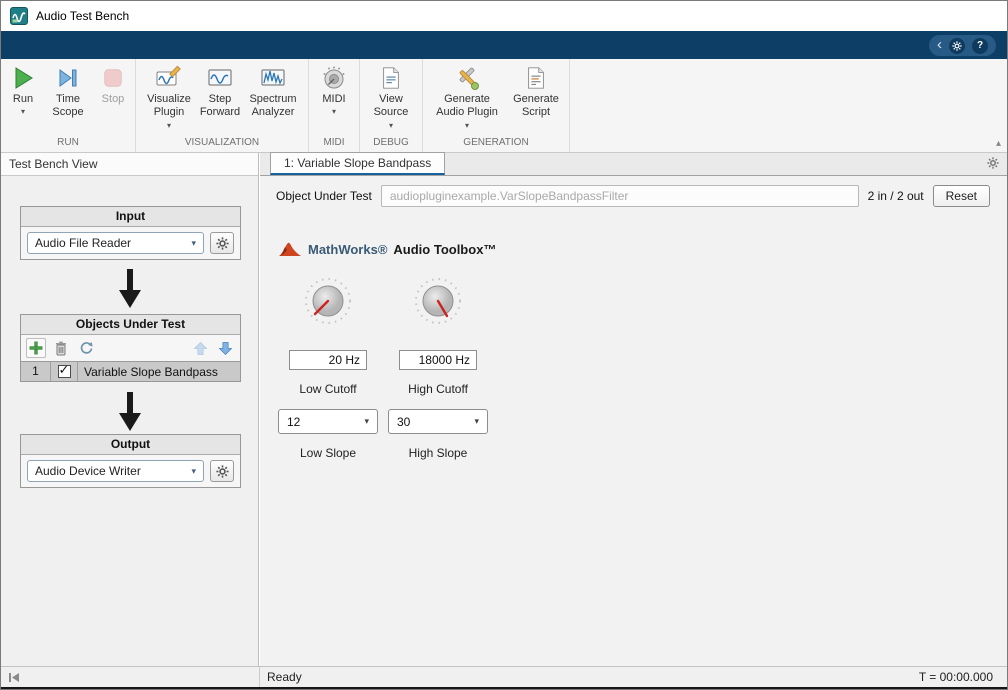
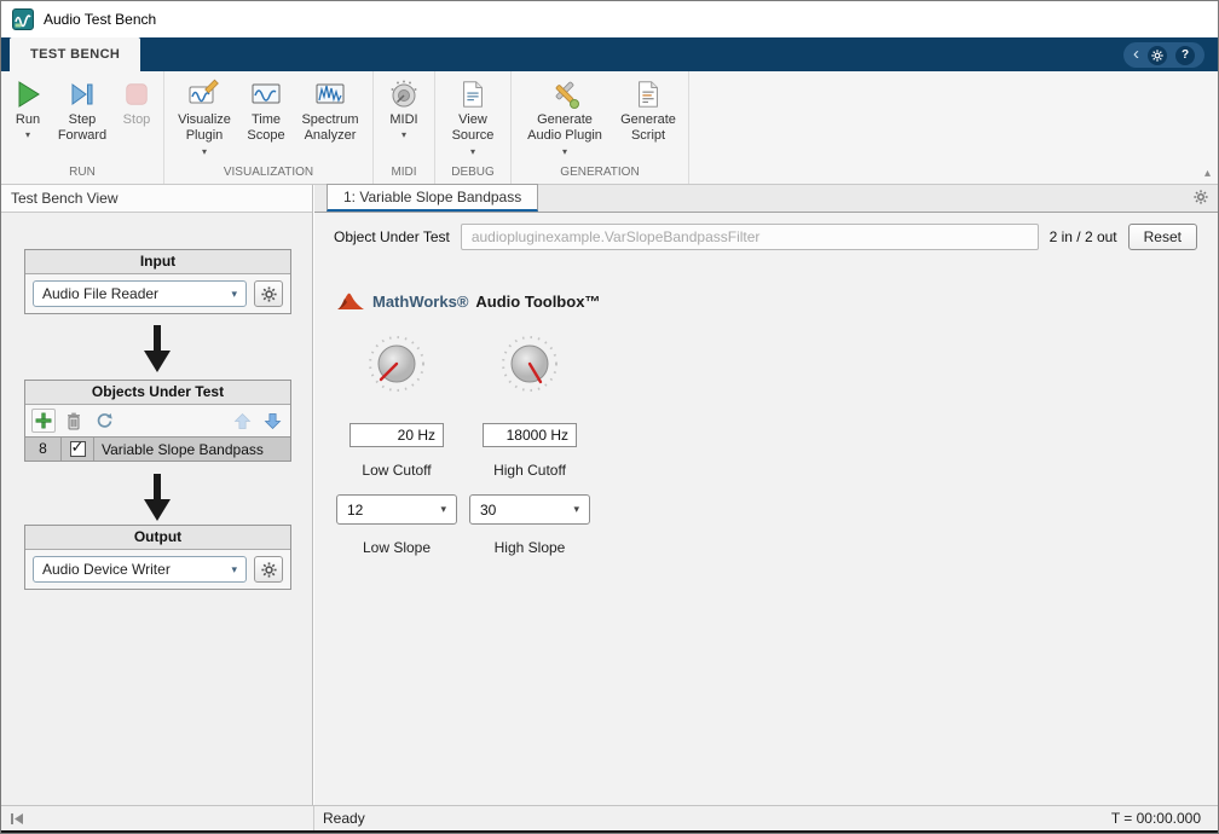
  Audio Test Bench
+ TEST BENCH
  ‹
  ?
  Run
  ▾
- Time Scope
+ Step Forward
  Stop
  RUN
  Visualize Plugin
  ▾
- Step Forward
+ Time Scope
  Spectrum Analyzer
  VISUALIZATION
  MIDI
  ▾
  MIDI
  View Source
  ▾
  DEBUG
  Generate Audio Plugin
  ▾
  Generate Script
  GENERATION
  ▴
  Test Bench View
  Input
  Audio File Reader
  ▾
  Objects Under Test
- 1
+ 8
  ✓
  Variable Slope Bandpass
  Output
  Audio Device Writer
  ▾
  1: Variable Slope Bandpass
  Object Under Test
  audiopluginexample.VarSlopeBandpassFilter
  2 in / 2 out
  Reset
  MathWorks®
  Audio Toolbox™
  20 Hz
  Low Cutoff
  12
  ▾
  Low Slope
  18000 Hz
  High Cutoff
  30
  ▾
  High Slope
  Ready
  T = 00:00.000
